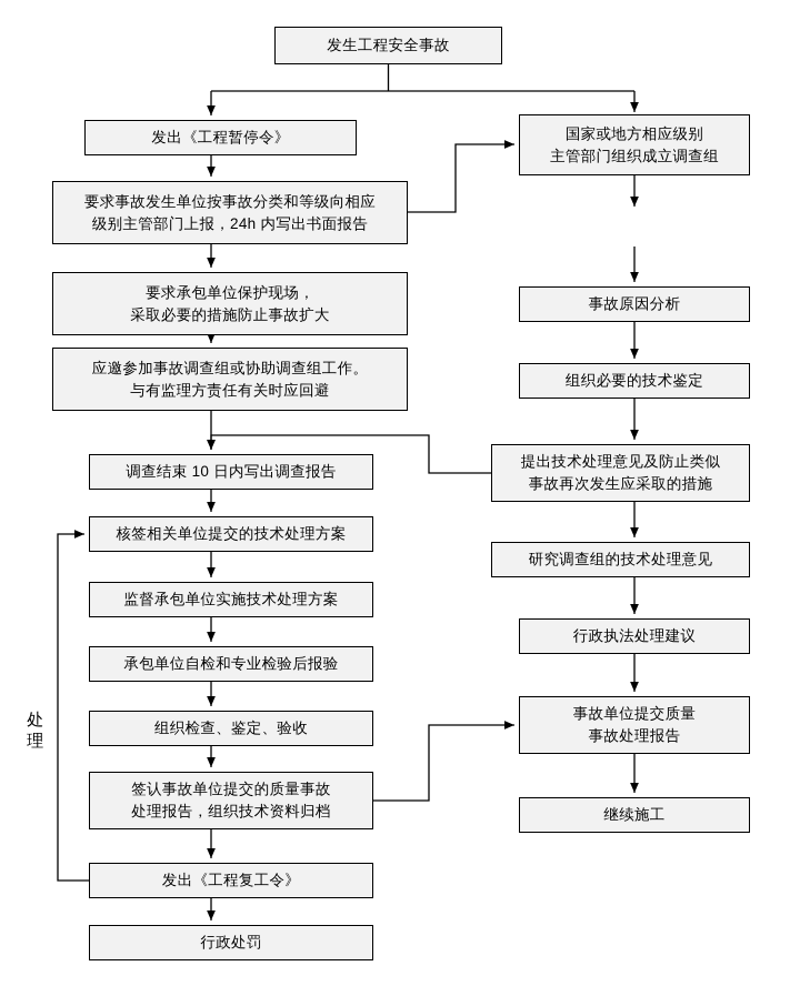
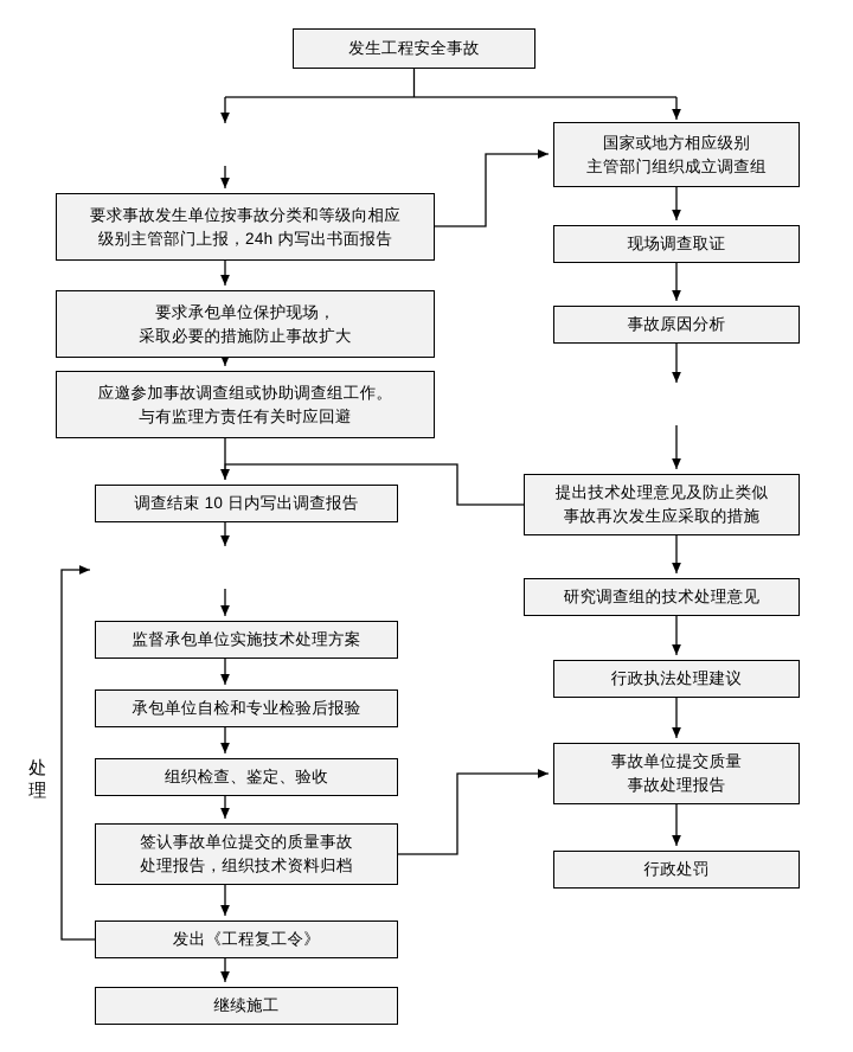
  发生工程安全事故
- 发出《工程暂停令》
  要求事故发生单位按事故分类和等级向相应
  级别主管部门上报，24h 内写出书面报告
  要求承包单位保护现场，
  采取必要的措施防止事故扩大
  应邀参加事故调查组或协助调查组工作。
  与有监理方责任有关时应回避
  调查结束 10 日内写出调查报告
- 核签相关单位提交的技术处理方案
  监督承包单位实施技术处理方案
  承包单位自检和专业检验后报验
  组织检查、鉴定、验收
  签认事故单位提交的质量事故
  处理报告，组织技术资料归档
  发出《工程复工令》
- 行政处罚
+ 继续施工
  国家或地方相应级别
  主管部门组织成立调查组
+ 现场调查取证
  事故原因分析
- 组织必要的技术鉴定
  提出技术处理意见及防止类似
  事故再次发生应采取的措施
  研究调查组的技术处理意见
  行政执法处理建议
  事故单位提交质量
  事故处理报告
- 继续施工
+ 行政处罚
  处理
